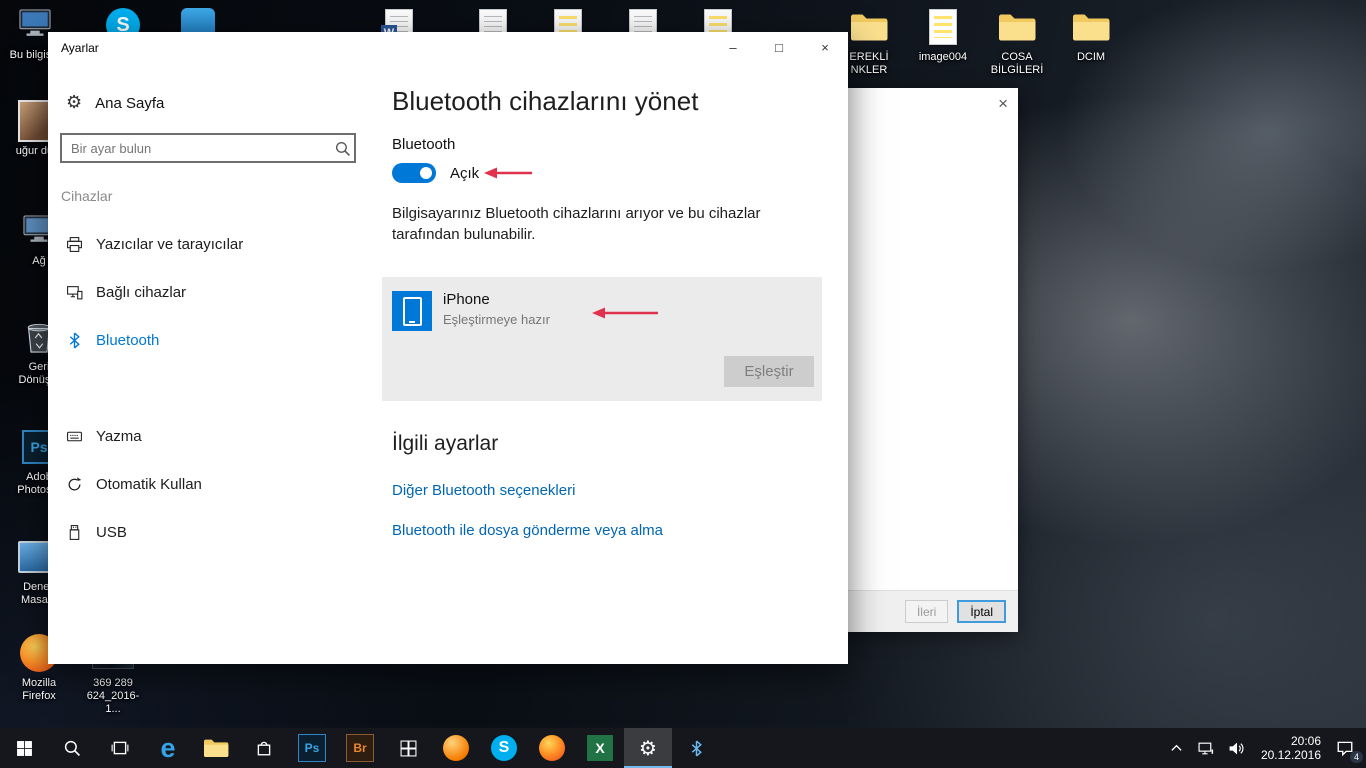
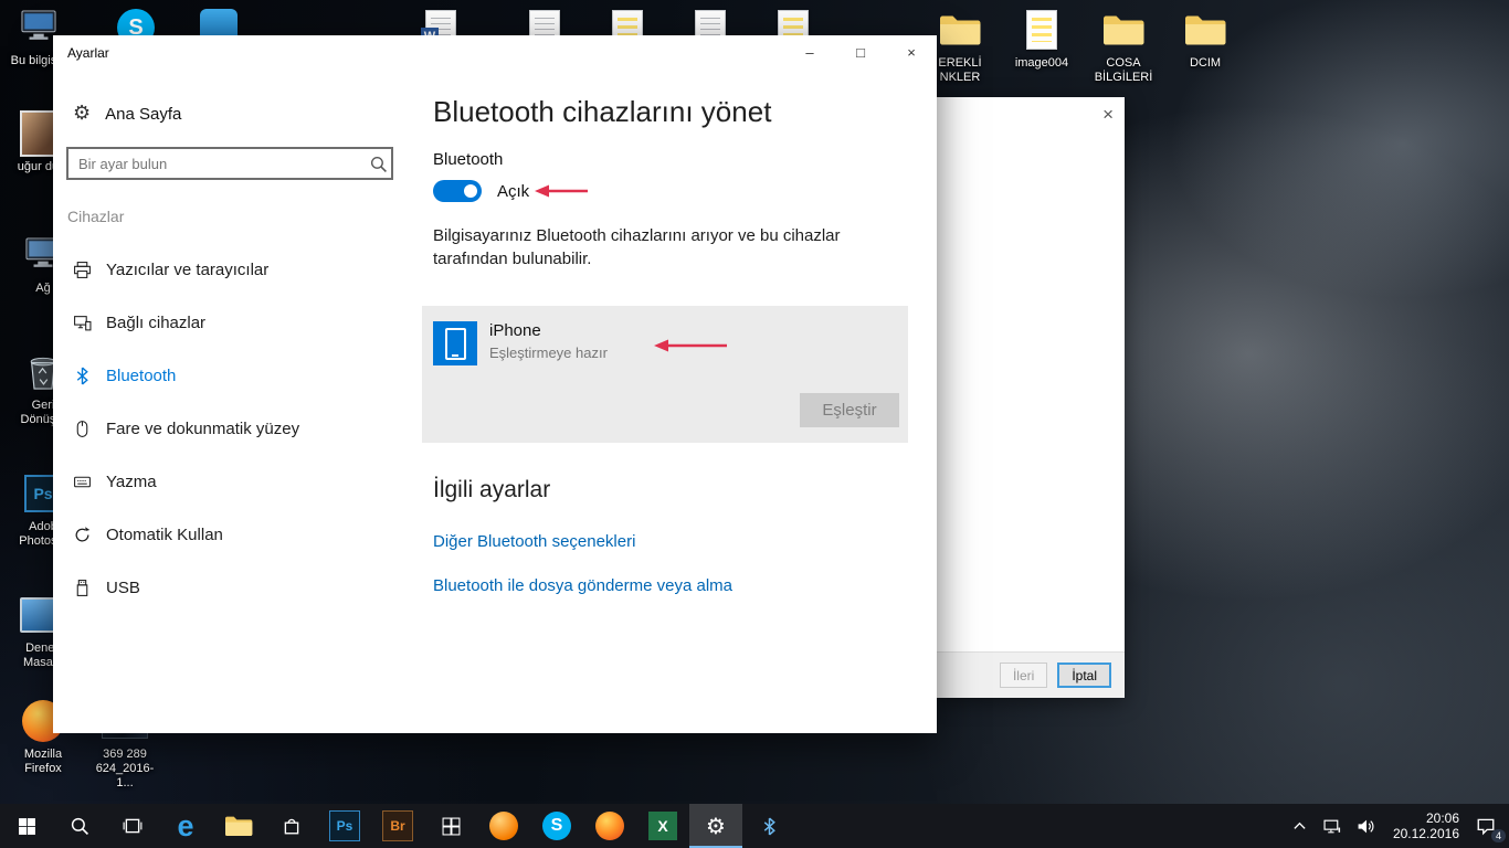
  Ağ
  Ps
  Mozilla Firefox
  369 289 624_2016-1...
  S
  EREKLİ NKLER
  image004
  COSA BİLGİLERİ
  DCIM
  ×
  İleri
  İptal
  Ayarlar
  –
  □
  ×
  ⚙
  Ana Sayfa
  Bir ayar bulun
  Cihazlar
  Yazıcılar ve tarayıcılar
  Bağlı cihazlar
  Bluetooth
+ Fare ve dokunmatik yüzey
  Yazma
  Otomatik Kullan
  USB
  Bluetooth cihazlarını yönet
  Bluetooth
  Açık
  Bilgisayarınız Bluetooth cihazlarını arıyor ve bu cihazlar tarafından bulunabilir.
  iPhone
  Eşleştirmeye hazır
  Eşleştir
  İlgili ayarlar
  Diğer Bluetooth seçenekleri
  Bluetooth ile dosya gönderme veya alma
  e
  Ps
  Br
  S
  X
  ⚙
  20:06
  20.12.2016
  4
